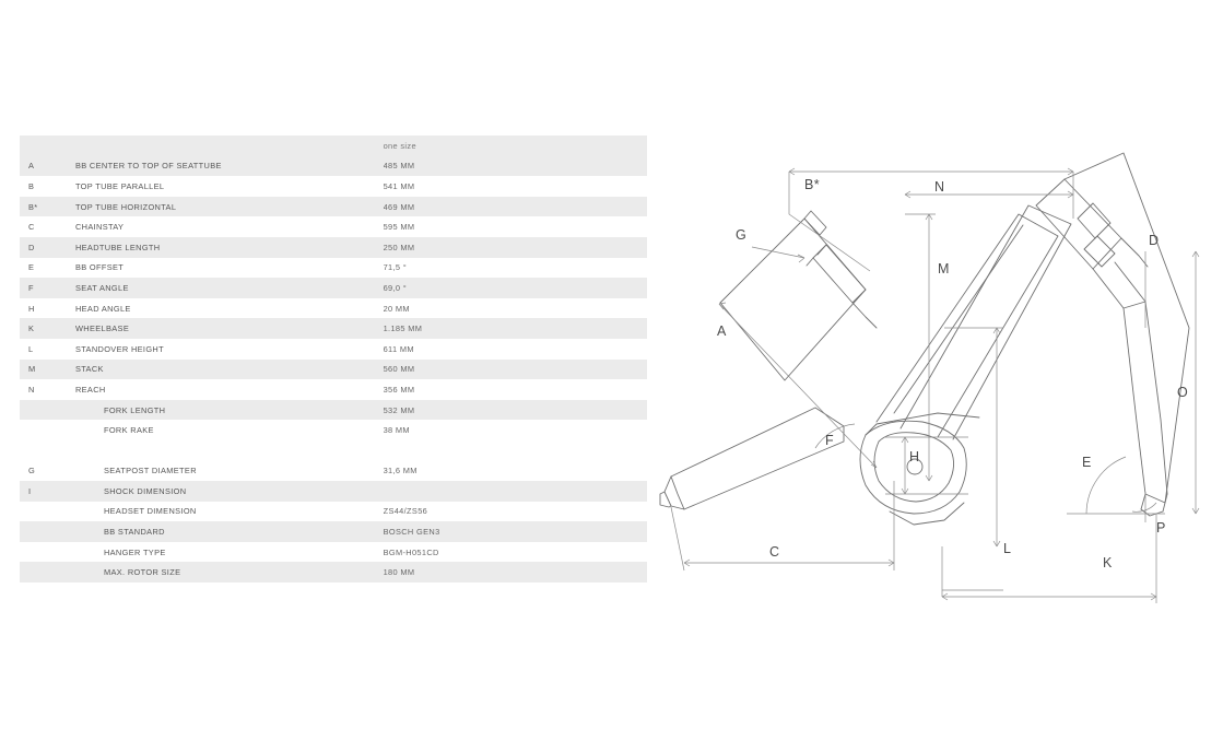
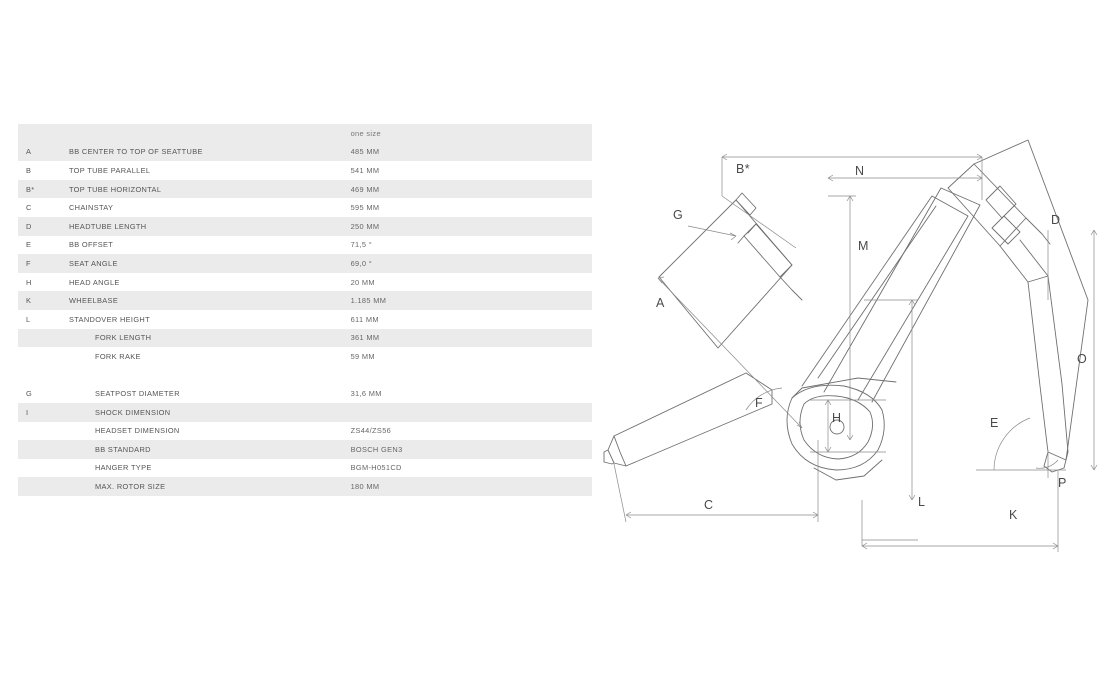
  		one size
  A	BB CENTER TO TOP OF SEATTUBE	485 MM
  B	TOP TUBE PARALLEL	541 MM
  B*	TOP TUBE HORIZONTAL	469 MM
  C	CHAINSTAY	595 MM
  D	HEADTUBE LENGTH	250 MM
  E	BB OFFSET	71,5 °
  F	SEAT ANGLE	69,0 °
  H	HEAD ANGLE	20 MM
  K	WHEELBASE	1.185 MM
  L	STANDOVER HEIGHT	611 MM
- M	STACK	560 MM
- N	REACH	356 MM
- 	FORK LENGTH	532 MM
+ 	FORK LENGTH	361 MM
- 	FORK RAKE	38 MM
+ 	FORK RAKE	59 MM
  G	SEATPOST DIAMETER	31,6 MM
  I	SHOCK DIMENSION
  	HEADSET DIMENSION	ZS44/ZS56
  	BB STANDARD	BOSCH GEN3
  	HANGER TYPE	BGM-H051CD
  	MAX. ROTOR SIZE	180 MM
  A
  B*
  C
  D
  E
  F
  G
  H
  K
  L
  M
  N
  O
  P
